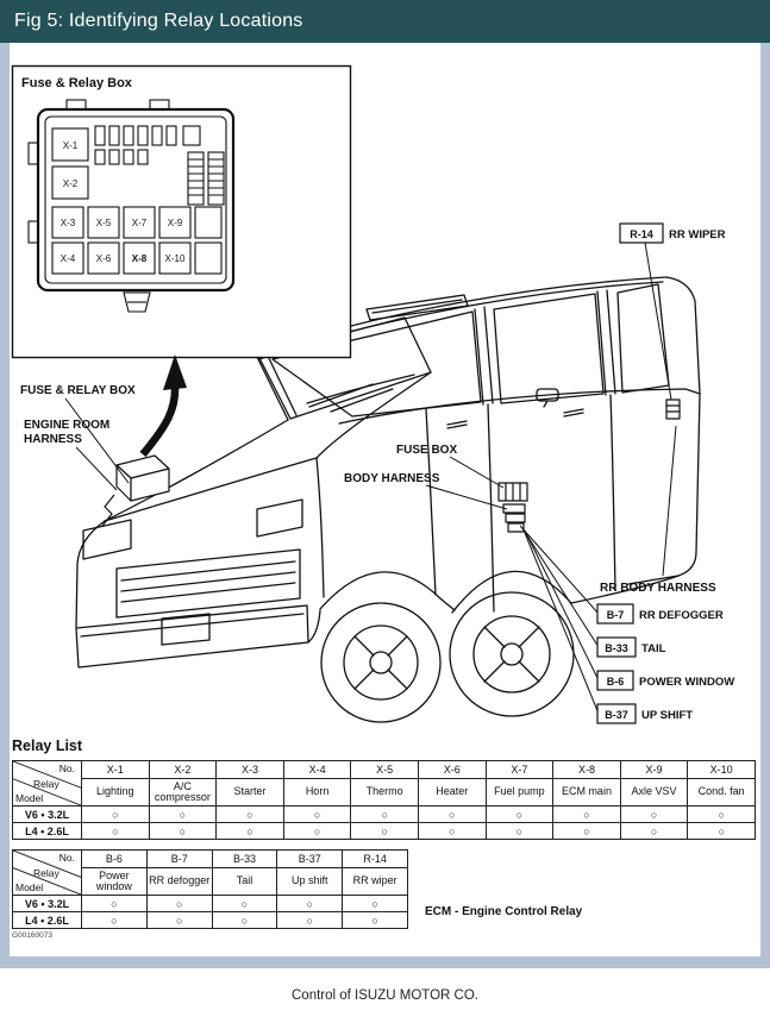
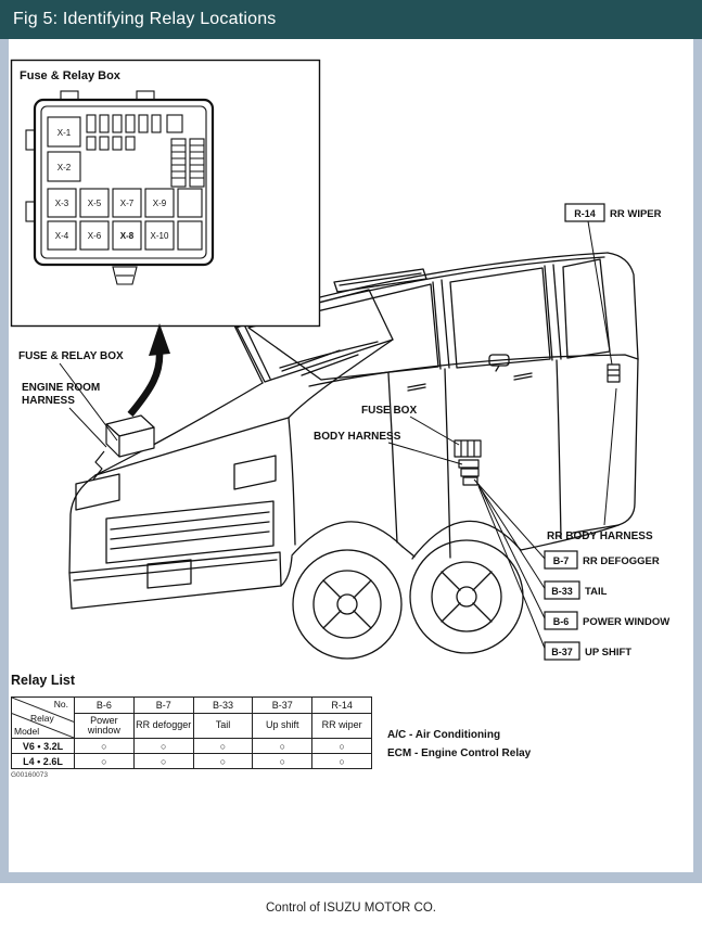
  Fig 5: Identifying Relay Locations
  Fuse & Relay Box
  X-1
  X-2
  X-3
  X-5
  X-7
  X-9
  X-4
  X-6
  X-8
  X-10
  FUSE & RELAY BOX
  ENGINE ROOM
  HARNESS
  FUSE BOX
  BODY HARNESS
  RR BODY HARNESS
  R-14
  RR WIPER
  B-7
  RR DEFOGGER
  B-33
  TAIL
  B-6
  POWER WINDOW
  B-37
  UP SHIFT
  Relay List
- No. Relay Model	X-1	X-2	X-3	X-4	X-5	X-6	X-7	X-8	X-9	X-10
- Lighting	A/C compressor	Starter	Horn	Thermo	Heater	Fuel pump	ECM main	Axle VSV	Cond. fan
- V6 • 3.2L	○	○	○	○	○	○	○	○	○	○
- L4 • 2.6L	○	○	○	○	○	○	○	○	○	○
  No. Relay Model	B-6	B-7	B-33	B-37	R-14
  Power window	RR defogger	Tail	Up shift	RR wiper
  V6 • 3.2L	○	○	○	○	○
  L4 • 2.6L	○	○	○	○	○
+ A/C - Air Conditioning
  ECM - Engine Control Relay
  Control of ISUZU MOTOR CO.
